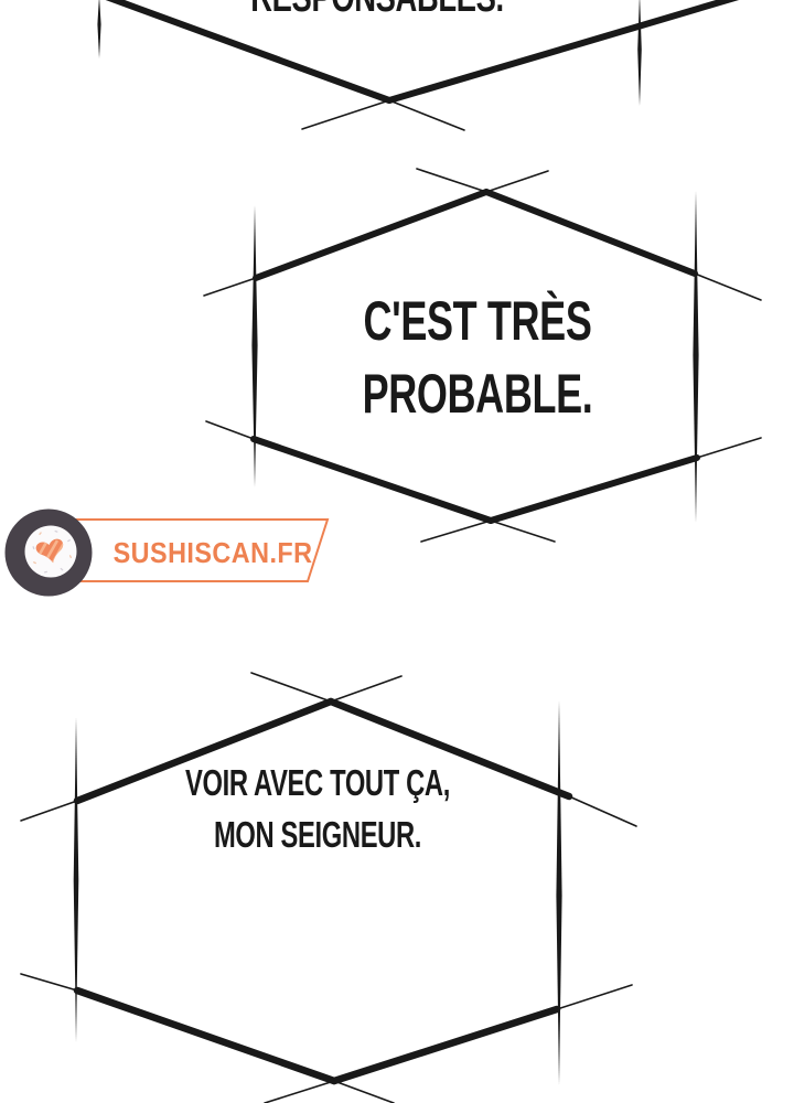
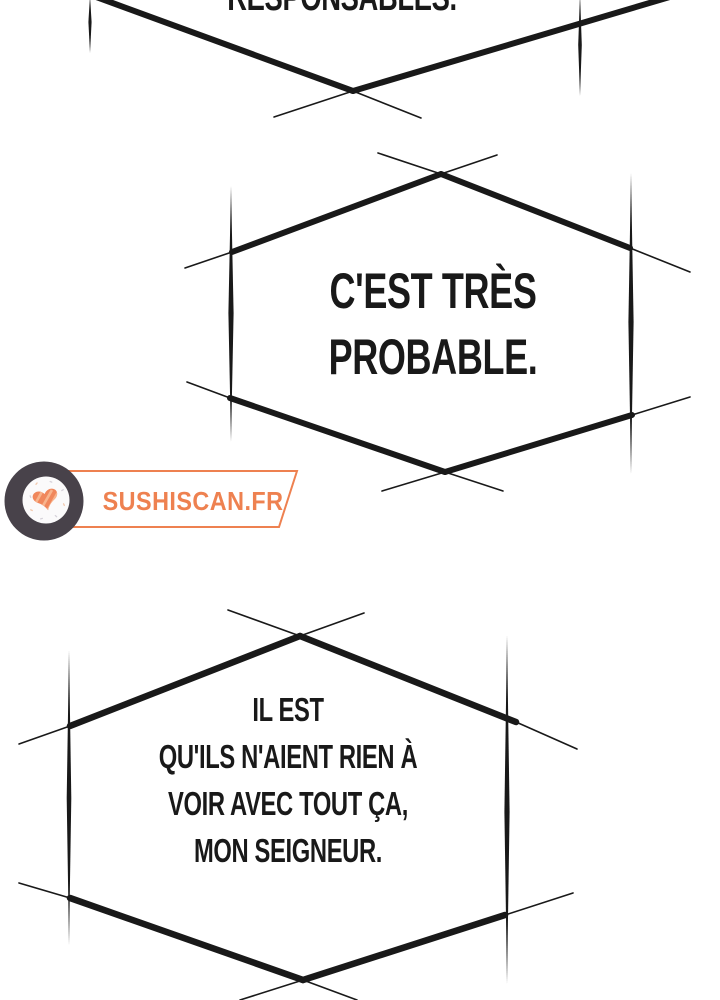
  C'EST TRÈS
  PROBABLE.
+ IL EST
+ QU'ILS N'AIENT RIEN À
  VOIR AVEC TOUT ÇA,
  MON SEIGNEUR.
  SUSHISCAN.FR
